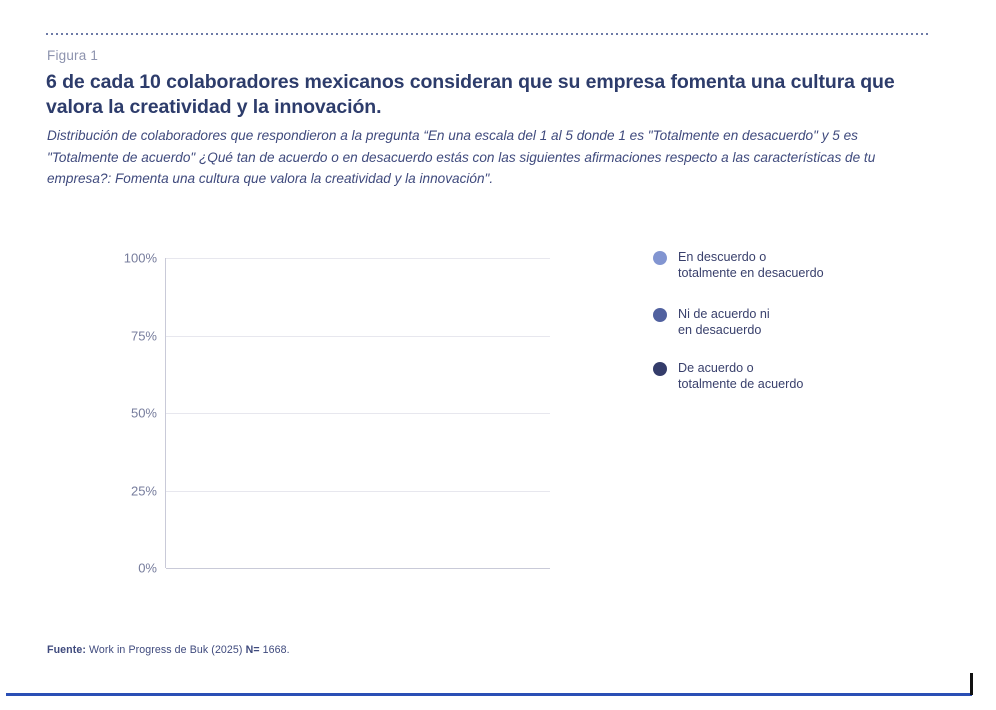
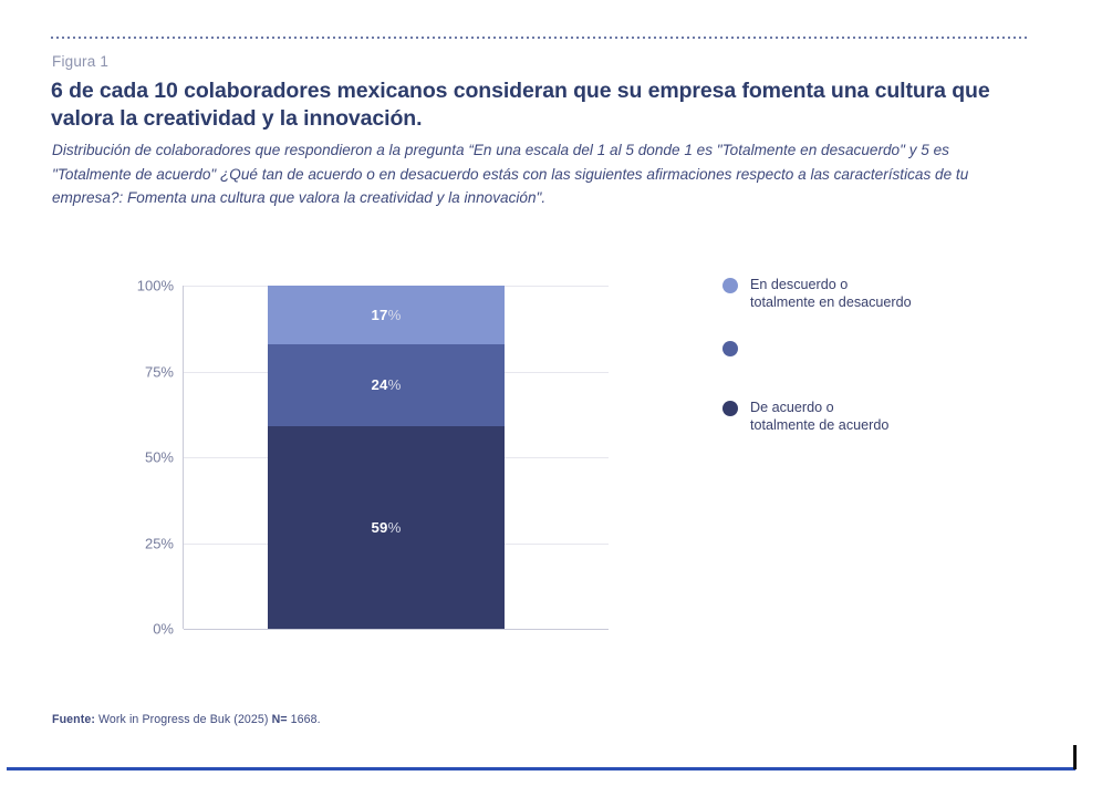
  Figura 1
  6 de cada 10 colaboradores mexicanos consideran que su empresa fomenta una cultura que valora la creatividad y la innovación.
  Distribución de colaboradores que respondieron a la pregunta “En una escala del 1 al 5 donde 1 es "Totalmente en desacuerdo" y 5 es "Totalmente de acuerdo" ¿Qué tan de acuerdo o en desacuerdo estás con las siguientes afirmaciones respecto a las características de tu empresa?: Fomenta una cultura que valora la creatividad y la innovación".
  100%
  75%
  50%
  25%
  0%
+ 17%
+ 24%
+ 59%
  En descuerdo o
  totalmente en desacuerdo
- Ni de acuerdo ni
- en desacuerdo
  De acuerdo o
  totalmente de acuerdo
  Fuente: Work in Progress de Buk (2025) N= 1668.
